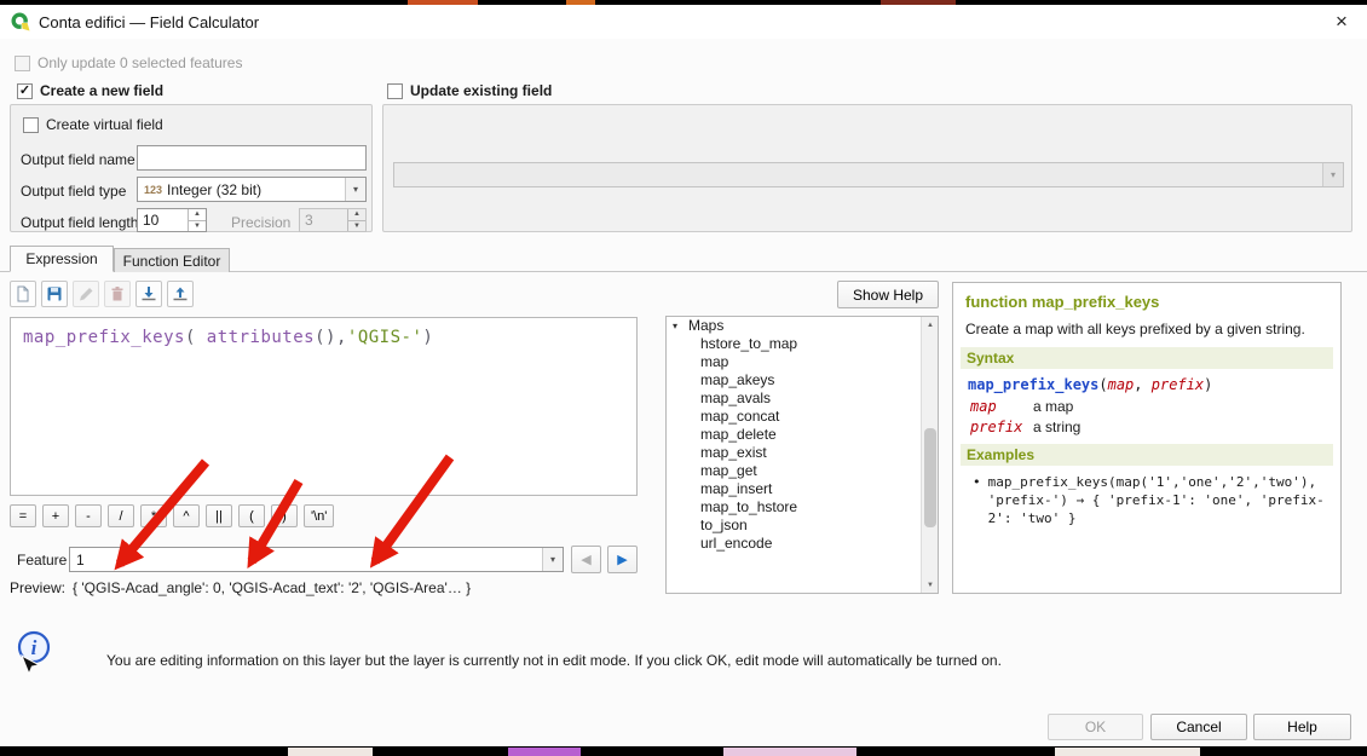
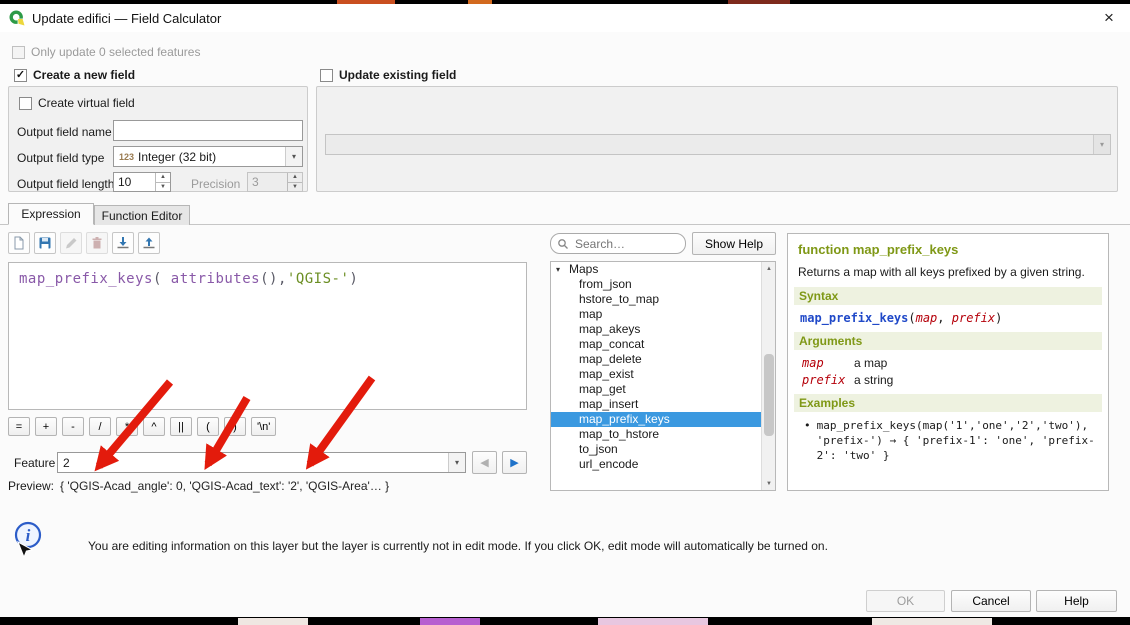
- Conta edifici — Field Calculator
+ Update edifici — Field Calculator
  ×
  Only update 0 selected features
  ✓
  Create a new field
  Update existing field
  Create virtual field
  Output field name
  Output field type
  123
  Integer (32 bit)
  ▾
  Output field length
  10
  Precision
  3
  ▾
  Expression
  Function Editor
  map_prefix_keys( attributes(),'QGIS-')
  =
  +
  -
  /
  *
  ^
  ||
  (
  )
  '\n'
  Feature
- 1
+ 2
  ▾
  ◀
  ▶
  Preview: { 'QGIS-Acad_angle': 0, 'QGIS-Acad_text': '2', 'QGIS-Area'… }
+ Search…
  Show Help
  ▾
  Maps
+ from_json
  hstore_to_map
  map
  map_akeys
- map_avals
  map_concat
  map_delete
  map_exist
  map_get
  map_insert
+ map_prefix_keys
  map_to_hstore
  to_json
  url_encode
  function map_prefix_keys
- Create a map with all keys prefixed by a given string.
+ Returns a map with all keys prefixed by a given string.
  Syntax
  map_prefix_keys(map, prefix)
+ Arguments
  map
  a map
  prefix
  a string
  Examples
  •
  map_prefix_keys(map('1','one','2','two'), 'prefix-') → { 'prefix-1': 'one', 'prefix-2': 'two' }
  i
  You are editing information on this layer but the layer is currently not in edit mode. If you click OK, edit mode will automatically be turned on.
  OK
  Cancel
  Help
